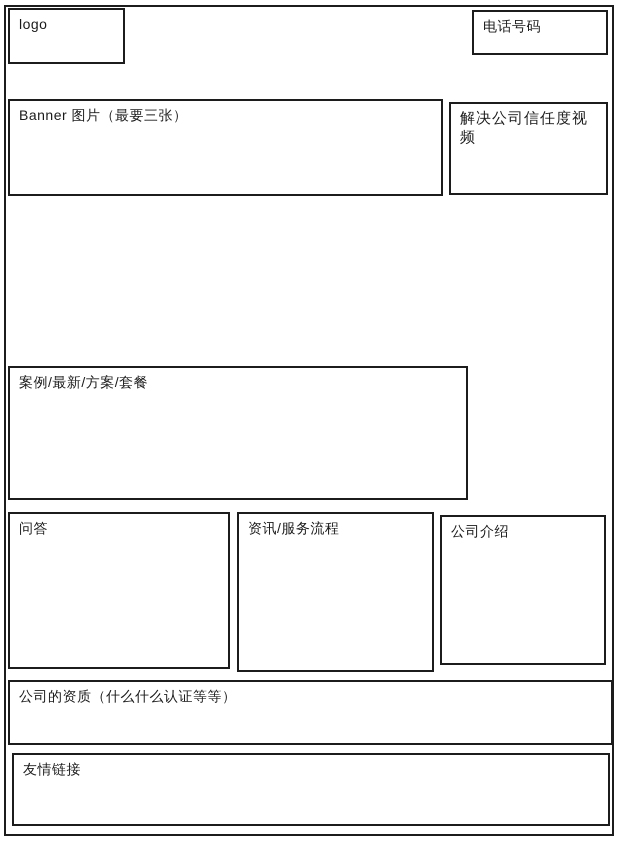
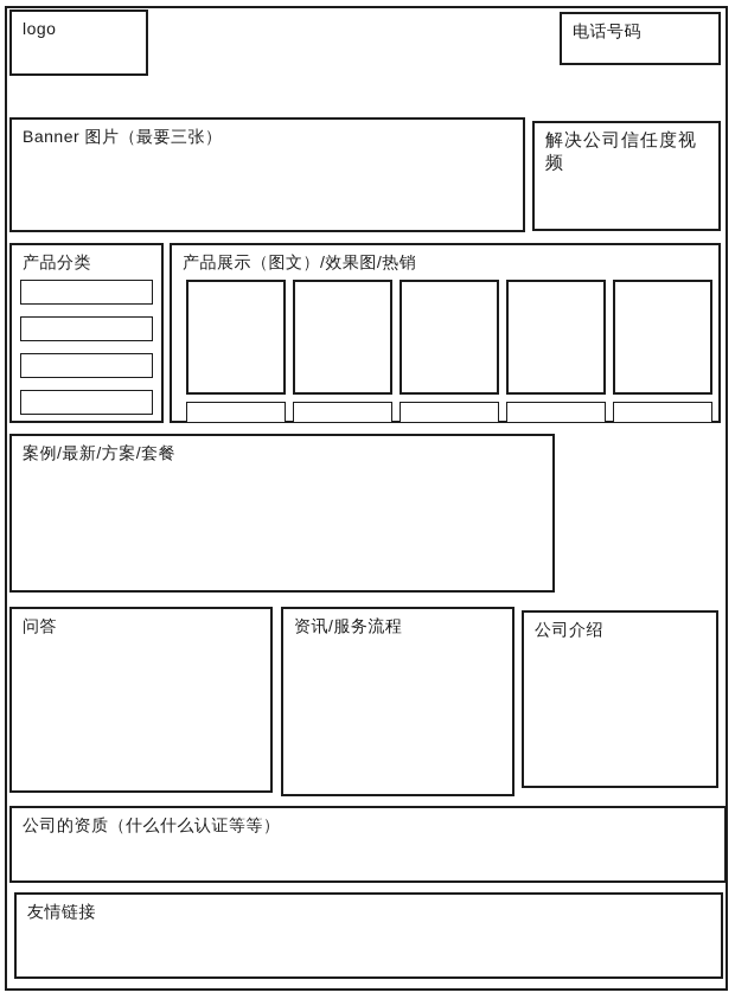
  logo
  电话号码
  Banner 图片（最要三张）
  解决公司信任度视频
+ 产品分类
+ 产品展示（图文）/效果图/热销
  案例/最新/方案/套餐
  问答
  资讯/服务流程
  公司介绍
  公司的资质（什么什么认证等等）
  友情链接
